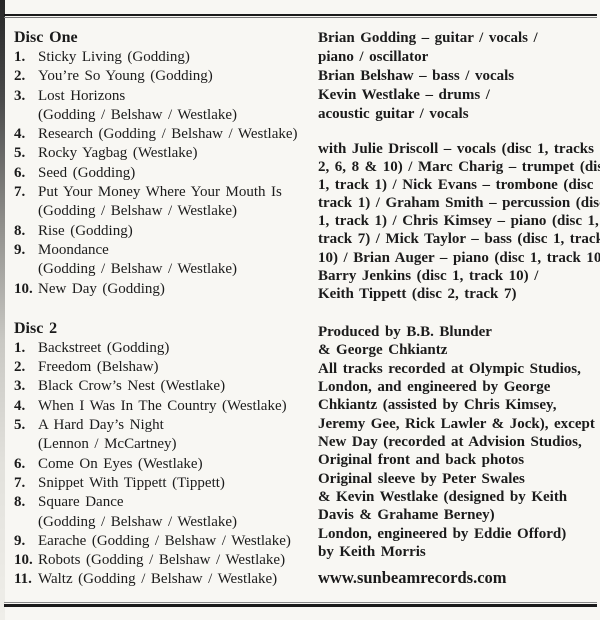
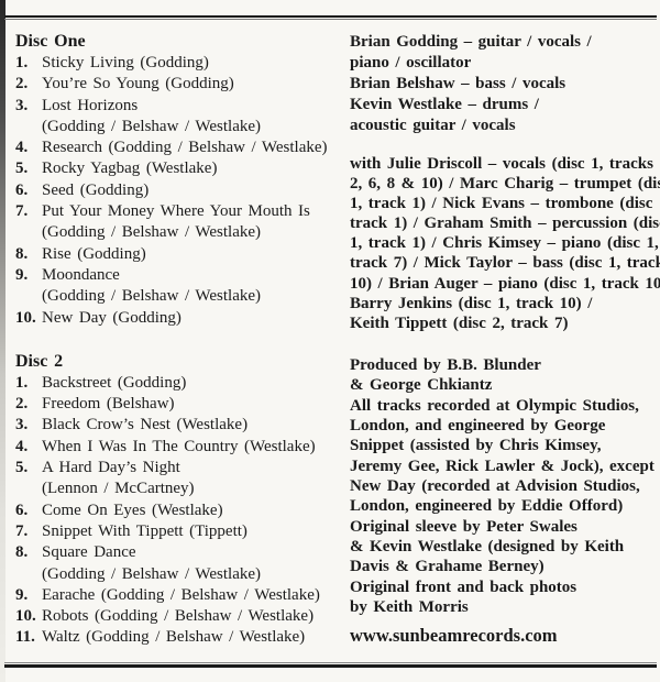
  Disc One
  1.
  Sticky Living (Godding)
  2.
  You’re So Young (Godding)
  3.
  Lost Horizons
  (Godding / Belshaw / Westlake)
  4.
  Research (Godding / Belshaw / Westlake)
  5.
  Rocky Yagbag (Westlake)
  6.
  Seed (Godding)
  7.
  Put Your Money Where Your Mouth Is
  (Godding / Belshaw / Westlake)
  8.
  Rise (Godding)
  9.
  Moondance
  (Godding / Belshaw / Westlake)
  10.
  New Day (Godding)
  Disc 2
  1.
  Backstreet (Godding)
  2.
  Freedom (Belshaw)
  3.
  Black Crow’s Nest (Westlake)
  4.
  When I Was In The Country (Westlake)
  5.
  A Hard Day’s Night
  (Lennon / McCartney)
  6.
  Come On Eyes (Westlake)
  7.
  Snippet With Tippett (Tippett)
  8.
  Square Dance
  (Godding / Belshaw / Westlake)
  9.
  Earache (Godding / Belshaw / Westlake)
  10.
  Robots (Godding / Belshaw / Westlake)
  11.
  Waltz (Godding / Belshaw / Westlake)
  Brian Godding – guitar / vocals /
  piano / oscillator
  Brian Belshaw – bass / vocals
  Kevin Westlake – drums /
  acoustic guitar / vocals
  with Julie Driscoll – vocals (disc 1, tracks
  2, 6, 8 & 10) / Marc Charig – trumpet (di
  1, track 1) / Nick Evans – trombone (disc
  track 1) / Graham Smith – percussion (dis
  1, track 1) / Chris Kimsey – piano (disc 1,
  track 7) / Mick Taylor – bass (disc 1, trac
  10) / Brian Auger – piano (disc 1, track 10
  Barry Jenkins (disc 1, track 10) /
  Keith Tippett (disc 2, track 7)
  Produced by B.B. Blunder
  & George Chkiantz
  All tracks recorded at Olympic Studios,
  London, and engineered by George
- Chkiantz (assisted by Chris Kimsey,
+ Snippet (assisted by Chris Kimsey,
  Jeremy Gee, Rick Lawler & Jock), except
  New Day (recorded at Advision Studios,
- Original front and back photos
+ London, engineered by Eddie Offord)
  Original sleeve by Peter Swales
  & Kevin Westlake (designed by Keith
  Davis & Grahame Berney)
- London, engineered by Eddie Offord)
+ Original front and back photos
  by Keith Morris
  www.sunbeamrecords.com
